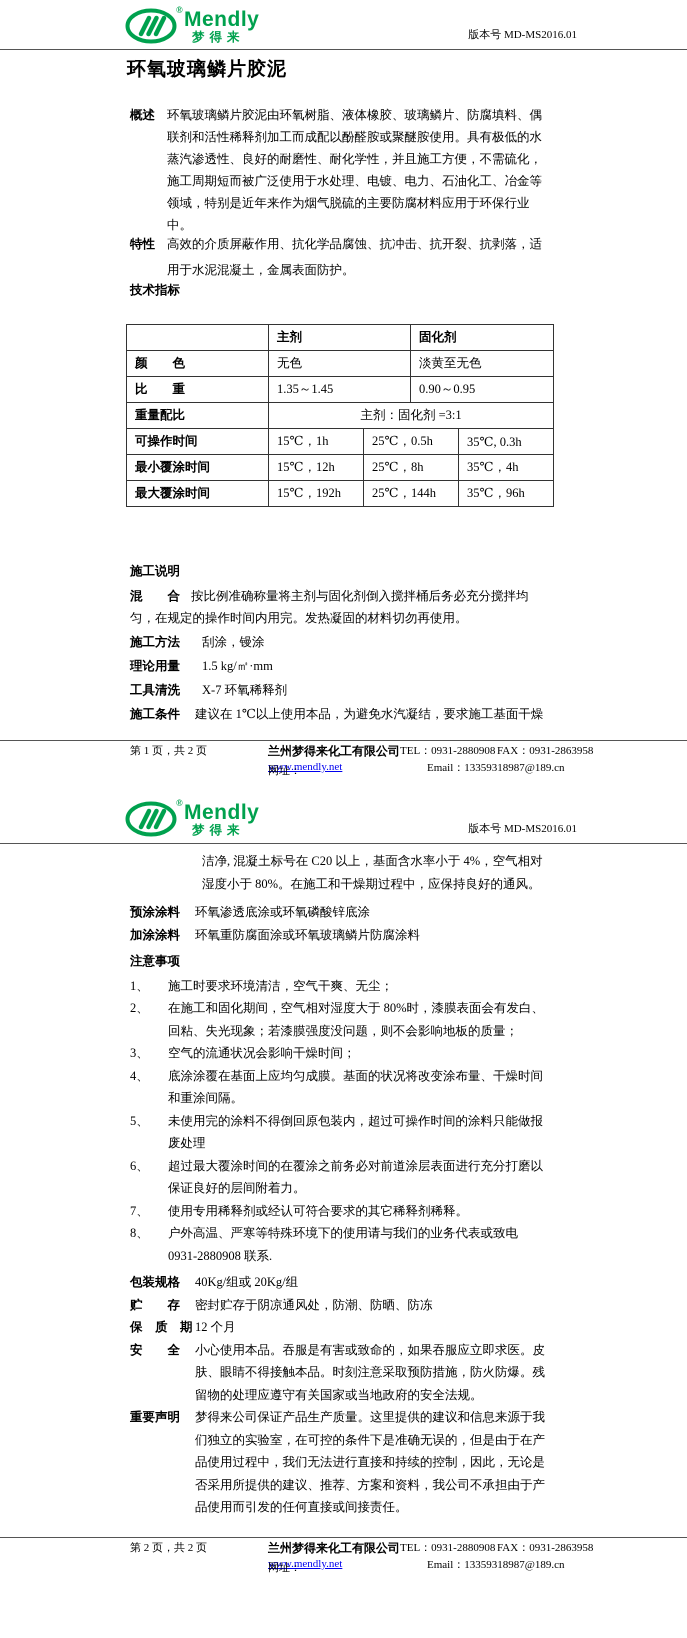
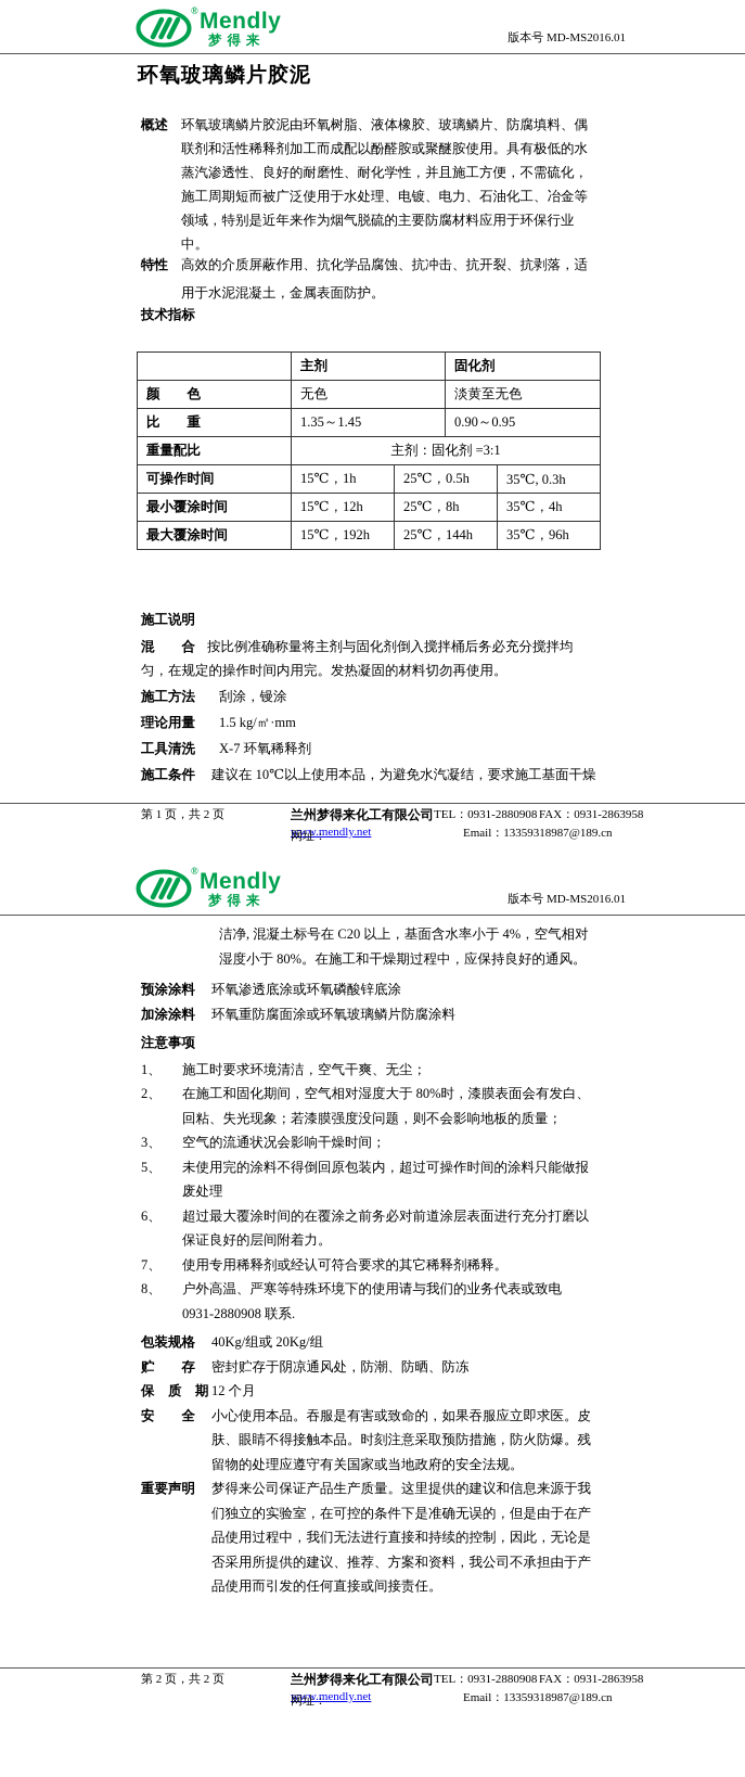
  ®
  Mendly
  梦得来
  版本号 MD-MS2016.01
  环氧玻璃鳞片胶泥
  概述
  环氧玻璃鳞片胶泥由环氧树脂、液体橡胶、玻璃鳞片、防腐填料、偶联剂和活性稀释剂加工而成配以酚醛胺或聚醚胺使用。具有极低的水蒸汽渗透性、良好的耐磨性、耐化学性，并且施工方便，不需硫化，施工周期短而被广泛使用于水处理、电镀、电力、石油化工、冶金等领域，特别是近年来作为烟气脱硫的主要防腐材料应用于环保行业中。
  特性
  高效的介质屏蔽作用、抗化学品腐蚀、抗冲击、抗开裂、抗剥落，适用于水泥混凝土，金属表面防护。
  技术指标
  	主剂	固化剂
  颜 色	无色	淡黄至无色
  比 重	1.35～1.45	0.90～0.95
  重量配比	主剂：固化剂 =3:1
  可操作时间	15℃，1h	25℃，0.5h	35℃, 0.3h
  最小覆涂时间	15℃，12h	25℃，8h	35℃，4h
  最大覆涂时间	15℃，192h	25℃，144h	35℃，96h
  施工说明
  混 合 按比例准确称量将主剂与固化剂倒入搅拌桶后务必充分搅拌均匀，在规定的操作时间内用完。发热凝固的材料切勿再使用。
  施工方法
  刮涂，镘涂
  理论用量
  1.5 kg/㎡·mm
  工具清洗
  X-7 环氧稀释剂
  施工条件
- 建议在 1℃以上使用本品，为避免水汽凝结，要求施工基面干燥
+ 建议在 10℃以上使用本品，为避免水汽凝结，要求施工基面干燥
  第 1 页，共 2 页
  兰州梦得来化工有限公司
  TEL：0931-2880908
  FAX：0931-2863958
  网址：
  www.mendly.net
  Email：13359318987@189.cn
  ®
  Mendly
  梦得来
  版本号 MD-MS2016.01
  洁净, 混凝土标号在 C20 以上，基面含水率小于 4%，空气相对湿度小于 80%。在施工和干燥期过程中，应保持良好的通风。
  预涂涂料
  环氧渗透底涂或环氧磷酸锌底涂
  加涂涂料
  环氧重防腐面涂或环氧玻璃鳞片防腐涂料
  注意事项
  1、
  施工时要求环境清洁，空气干爽、无尘；
  2、
  在施工和固化期间，空气相对湿度大于 80%时，漆膜表面会有发白、回粘、失光现象；若漆膜强度没问题，则不会影响地板的质量；
  3、
  空气的流通状况会影响干燥时间；
- 4、
- 底涂涂覆在基面上应均匀成膜。基面的状况将改变涂布量、干燥时间和重涂间隔。
  5、
  未使用完的涂料不得倒回原包装内，超过可操作时间的涂料只能做报废处理
  6、
  超过最大覆涂时间的在覆涂之前务必对前道涂层表面进行充分打磨以保证良好的层间附着力。
  7、
  使用专用稀释剂或经认可符合要求的其它稀释剂稀释。
  8、
  户外高温、严寒等特殊环境下的使用请与我们的业务代表或致电 0931-2880908 联系.
  包装规格
  40Kg/组或 20Kg/组
  贮 存
  密封贮存于阴凉通风处，防潮、防晒、防冻
  保 质 期
  12 个月
  安 全
  小心使用本品。吞服是有害或致命的，如果吞服应立即求医。皮肤、眼睛不得接触本品。时刻注意采取预防措施，防火防爆。残留物的处理应遵守有关国家或当地政府的安全法规。
  重要声明
  梦得来公司保证产品生产质量。这里提供的建议和信息来源于我们独立的实验室，在可控的条件下是准确无误的，但是由于在产品使用过程中，我们无法进行直接和持续的控制，因此，无论是否采用所提供的建议、推荐、方案和资料，我公司不承担由于产品使用而引发的任何直接或间接责任。
  第 2 页，共 2 页
  兰州梦得来化工有限公司
  TEL：0931-2880908
  FAX：0931-2863958
  网址：
  www.mendly.net
  Email：13359318987@189.cn
